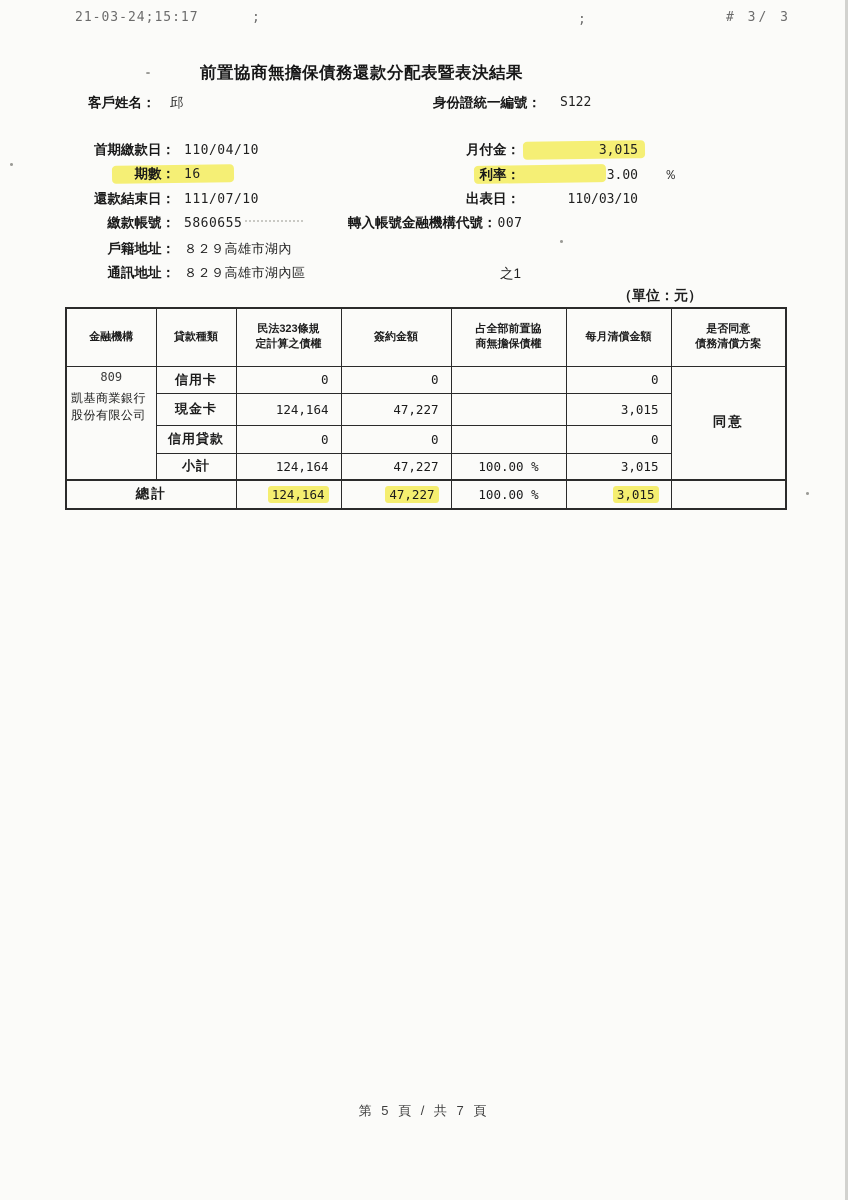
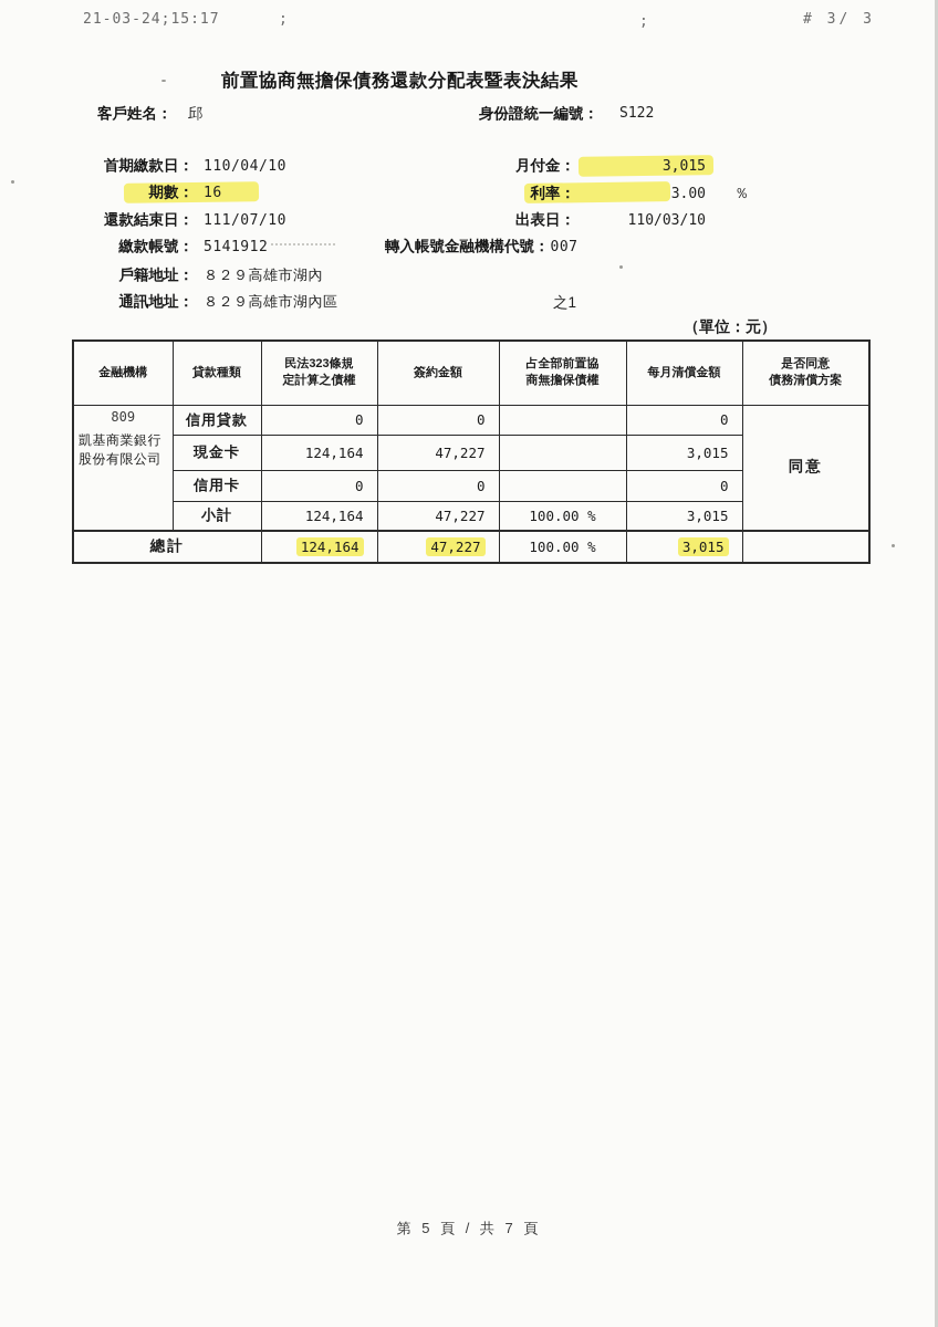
  21-03-24;15:17
  ;
  ;
  # 3/ 3
  前置協商無擔保債務還款分配表暨表決結果
  客戶姓名：
  邱
  身份證統一編號：
  S122
  首期繳款日： 110/04/10
  月付金： 3,015
  期數： 16
  利率： 3.00 ％
  還款結束日： 111/07/10
  出表日： 110/03/10
- 繳款帳號： 5860655
+ 繳款帳號： 5141912
  轉入帳號金融機構代號：007
  戶籍地址： ８２９高雄市湖內
  通訊地址： ８２９高雄市湖內區
  之1
  （單位：元）
  金融機構	貸款種類	民法323條規 定計算之債權	簽約金額	占全部前置協 商無擔保債權	每月清償金額	是否同意 債務清償方案
- 809凱基商業銀行股份有限公司	信用卡	0	0		0	同意
+ 809凱基商業銀行股份有限公司	信用貸款	0	0		0	同意
  現金卡	124,164	47,227		3,015
- 信用貸款	0	0		0
+ 信用卡	0	0		0
  小計	124,164	47,227	100.00 %	3,015
  總計	124,164	47,227	100.00 %	3,015
  第 5 頁 / 共 7 頁
